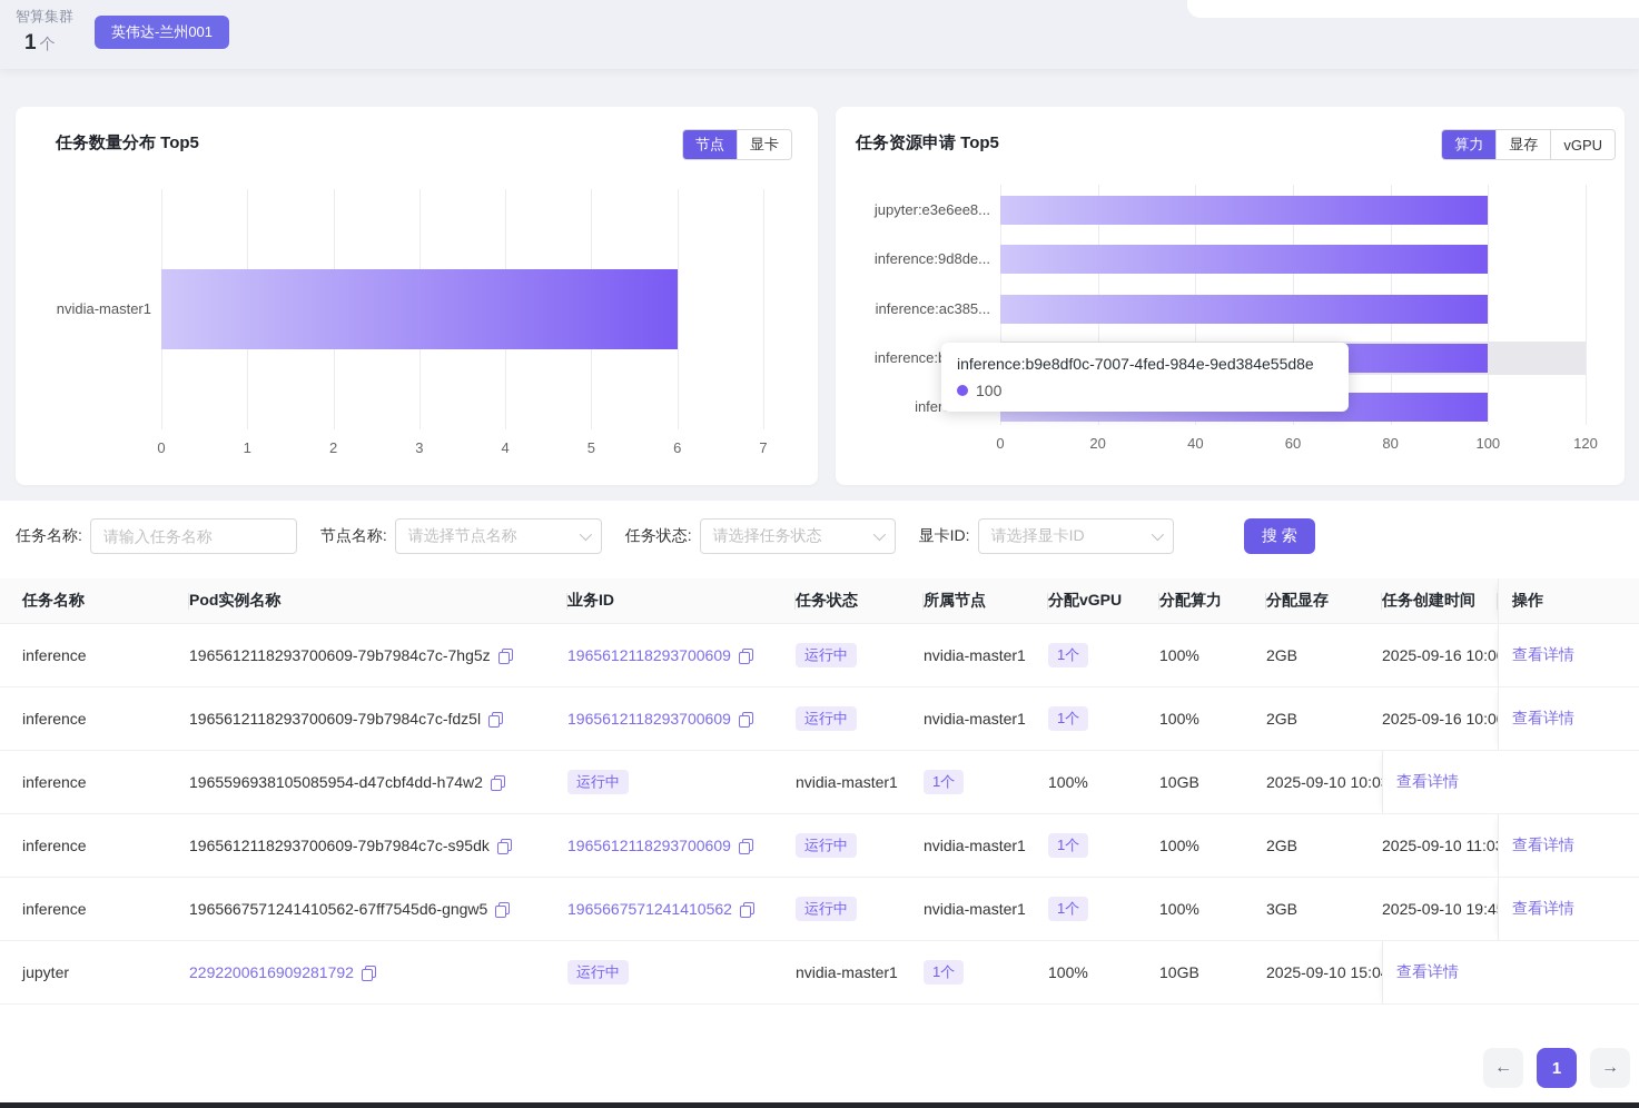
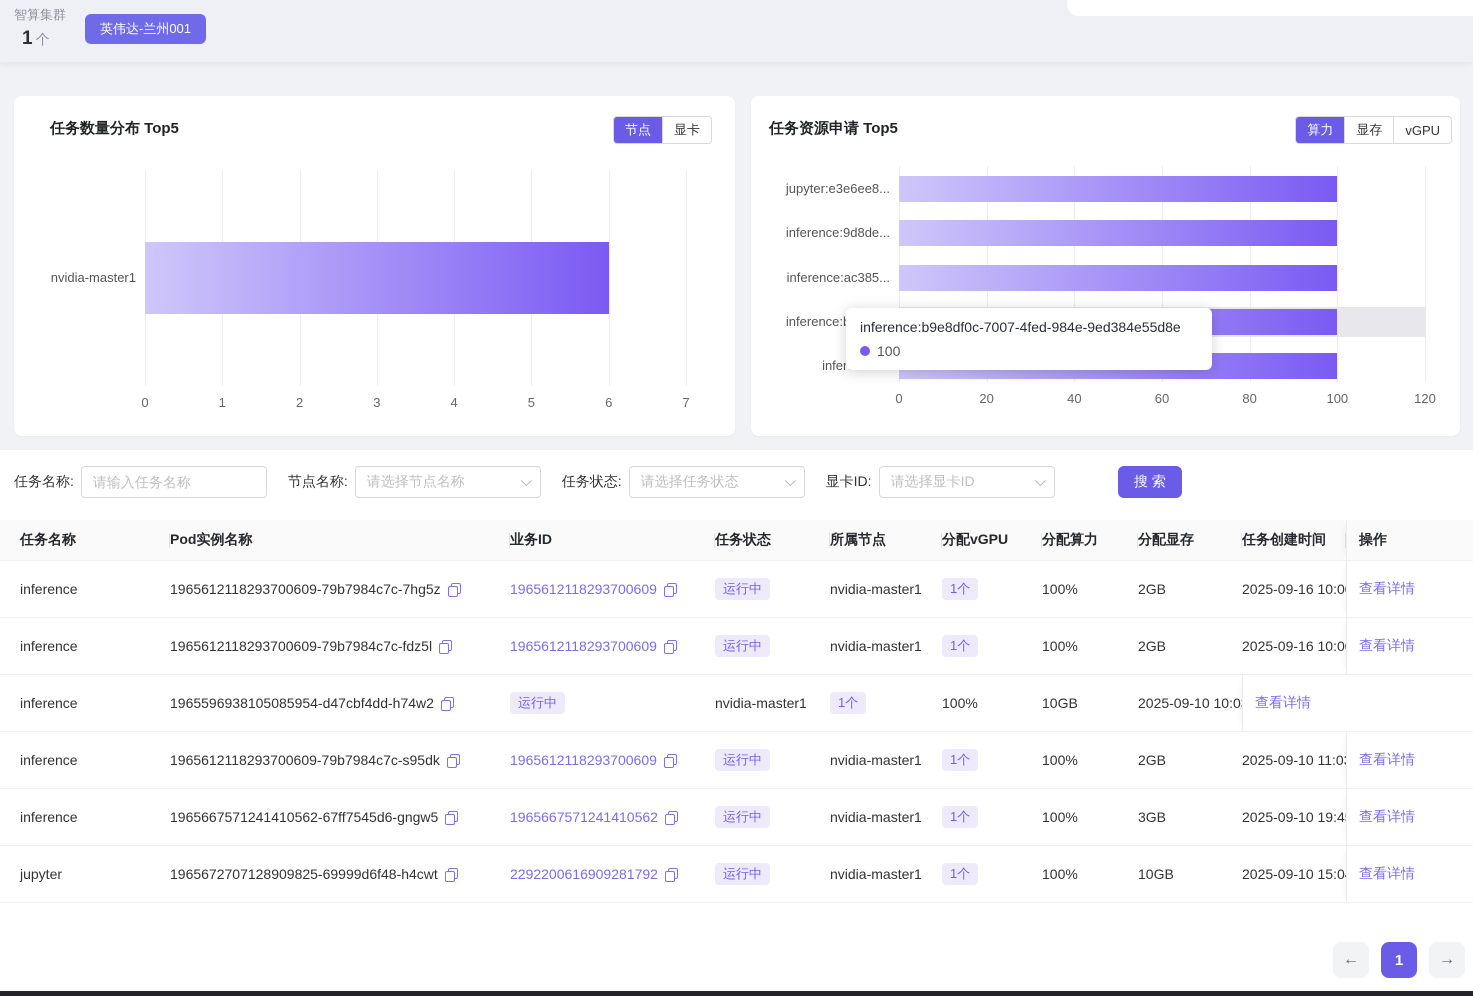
  智算集群
  1 个
  英伟达-兰州001
  任务数量分布 Top5
  节点
  显卡
  0
  1
  2
  3
  4
  5
  6
  7
  nvidia-master1
  任务资源申请 Top5
  算力
  显存
  vGPU
  0
  20
  40
  60
  80
  100
  120
  jupyter:e3e6ee8...
  inference:9d8de...
  inference:ac385...
  inference:b9e8df0c-7007-4fed-984e-9ed384e55d8e
  100
  任务名称:
  请输入任务名称
  节点名称:
  请选择节点名称
  任务状态:
  请选择任务状态
  显卡ID:
  请选择显卡ID
  搜 索
  任务名称
  Pod实例名称
  业务ID
  任务状态
  所属节点
  分配vGPU
  分配算力
  分配显存
  任务创建时间
  操作
  inference
  1965612118293700609-79b7984c7c-7hg5z
  1965612118293700609
  运行中
  nvidia-master1
  1个
  100%
  2GB
  2025-09-16 10:0
  查看详情
  inference
  1965612118293700609-79b7984c7c-fdz5l
  1965612118293700609
  运行中
  nvidia-master1
  1个
  100%
  2GB
  2025-09-16 10:0
  查看详情
  inference
  1965596938105085954-d47cbf4dd-h74w2
  运行中
  nvidia-master1
  1个
  100%
  10GB
  2025-09-10 10:0
  查看详情
  inference
  1965612118293700609-79b7984c7c-s95dk
  1965612118293700609
  运行中
  nvidia-master1
  1个
  100%
  2GB
  2025-09-10 11:0
  查看详情
  inference
  1965667571241410562-67ff7545d6-gngw5
  1965667571241410562
  运行中
  nvidia-master1
  1个
  100%
  3GB
  2025-09-10 19:4
  查看详情
  jupyter
+ 1965672707128909825-69999d6f48-h4cwt
  2292200616909281792
  运行中
  nvidia-master1
  1个
  100%
  10GB
  2025-09-10 15:0
  查看详情
  ←
  1
  →
